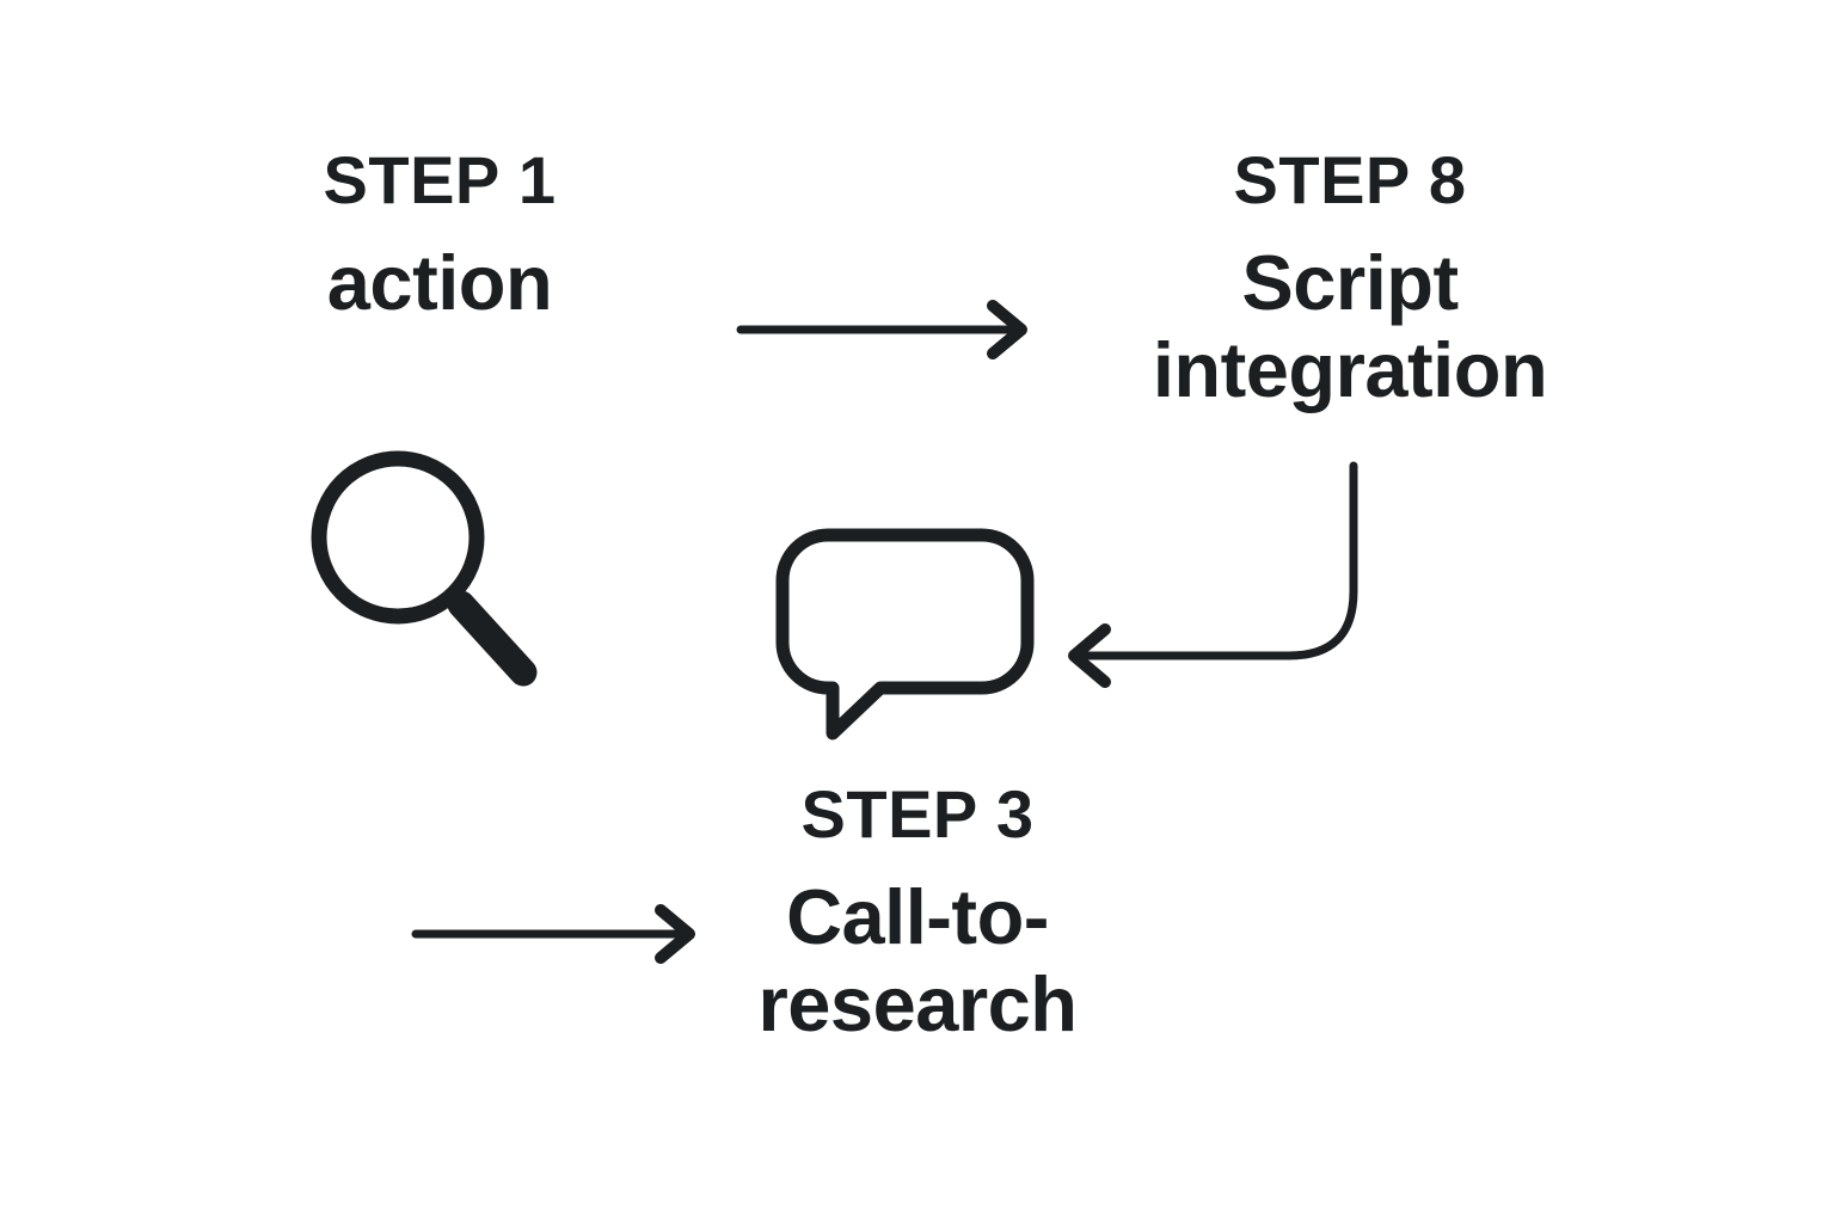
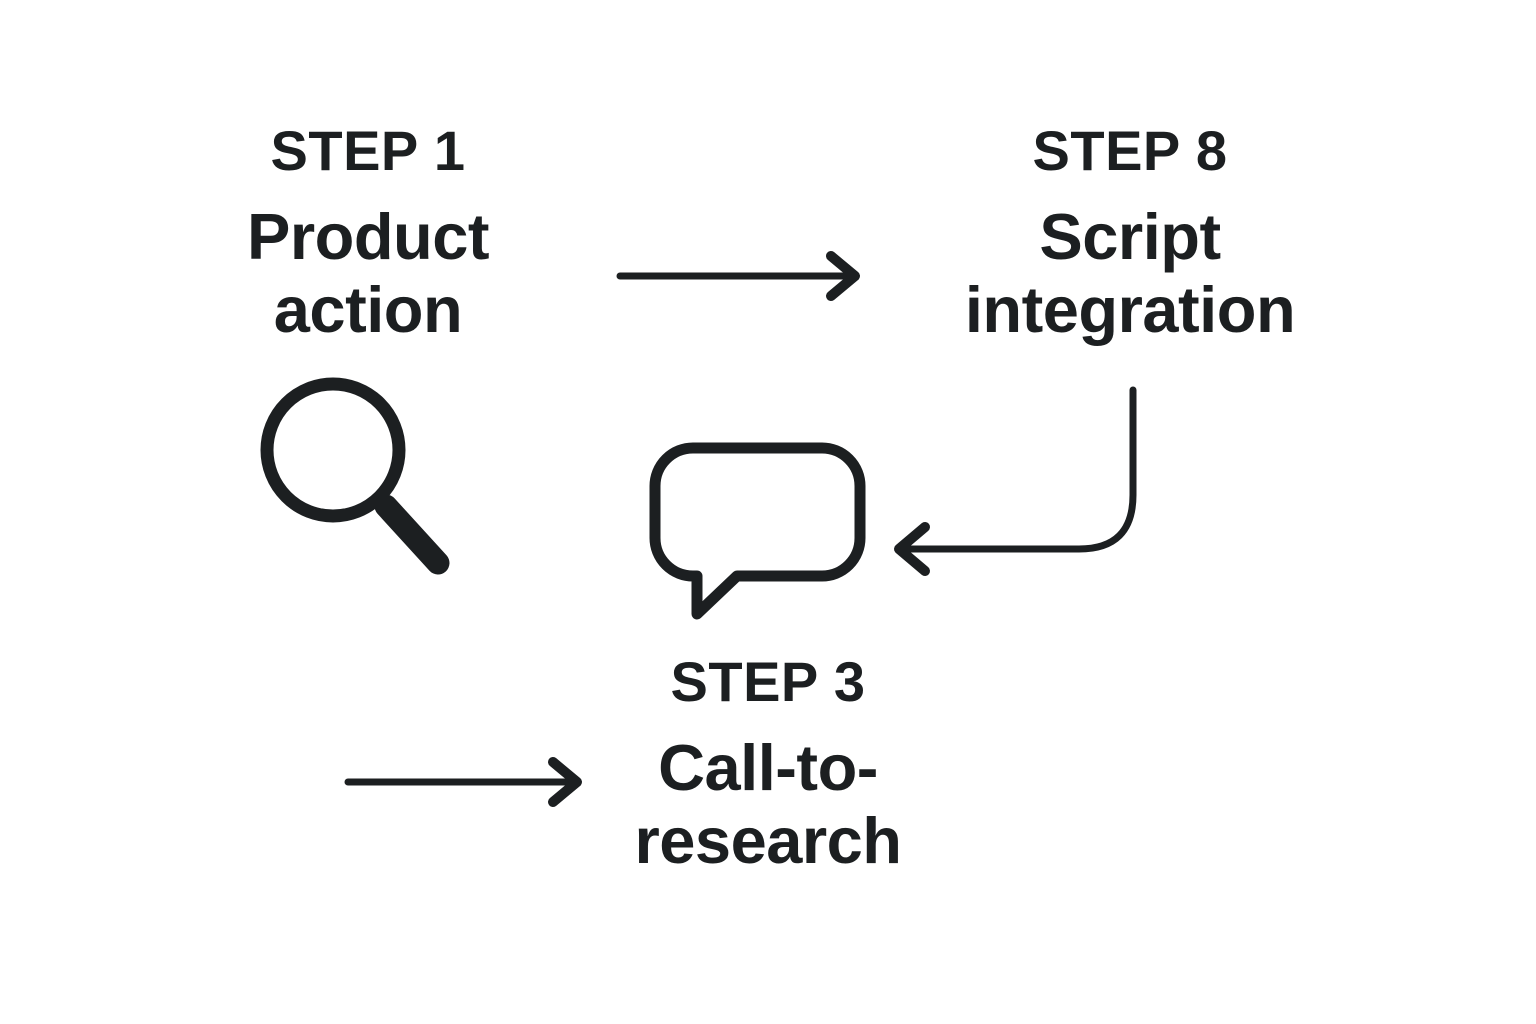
  STEP 1
+ Product
  action
  STEP 8
  Script
  integration
  STEP 3
  Call-to-
  research
